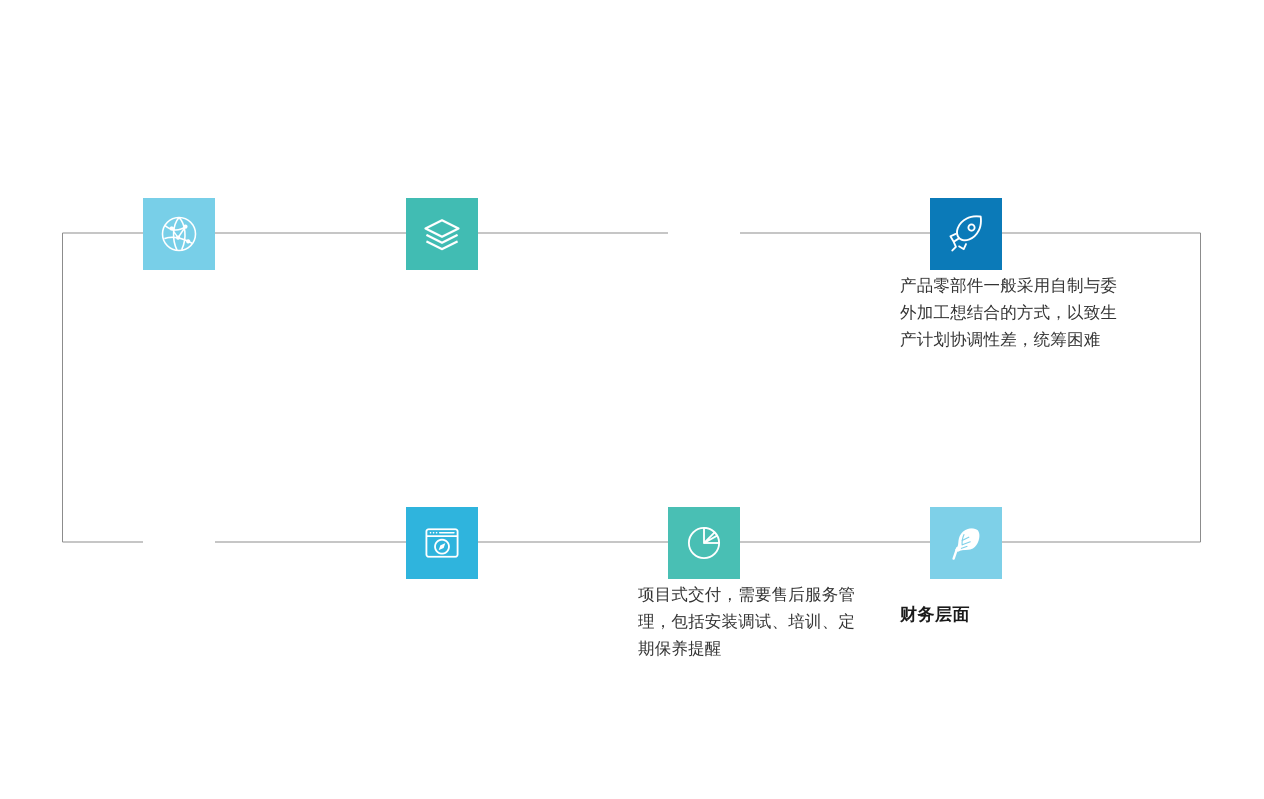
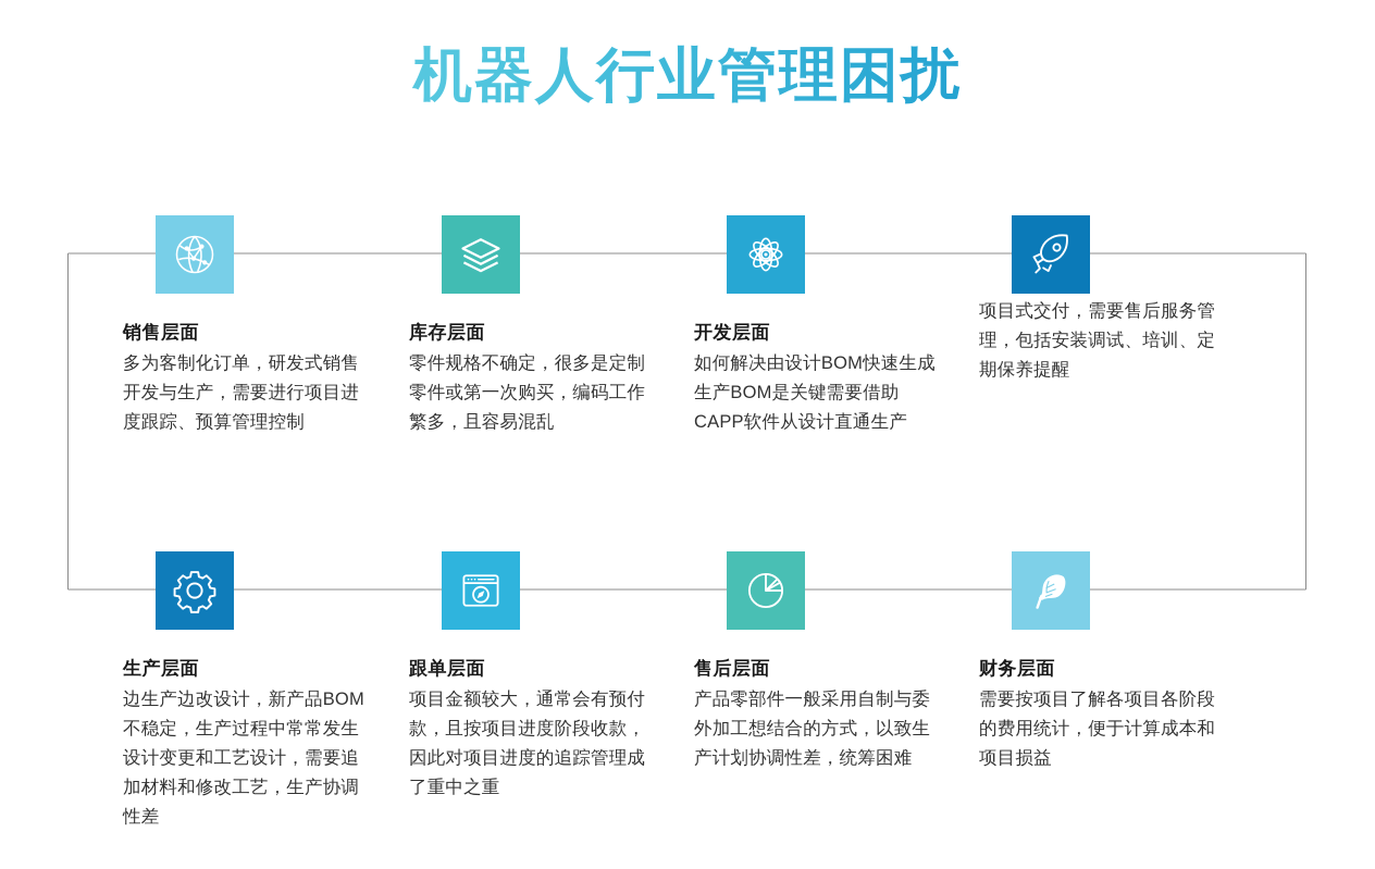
+ 机器人行业管理困扰
+ 销售层面
+ 多为客制化订单，研发式销售开发与生产，需要进行项目进度跟踪、预算管理控制
+ 库存层面
+ 零件规格不确定，很多是定制零件或第一次购买，编码工作繁多，且容易混乱
+ 开发层面
+ 如何解决由设计BOM快速生成生产BOM是关键需要借助CAPP软件从设计直通生产
- 产品零部件一般采用自制与委外加工想结合的方式，以致生产计划协调性差，统筹困难
+ 项目式交付，需要售后服务管理，包括安装调试、培训、定期保养提醒
+ 生产层面
+ 边生产边改设计，新产品BOM不稳定，生产过程中常常发生设计变更和工艺设计，需要追加材料和修改工艺，生产协调性差
+ 跟单层面
+ 项目金额较大，通常会有预付款，且按项目进度阶段收款，因此对项目进度的追踪管理成了重中之重
+ 售后层面
- 项目式交付，需要售后服务管理，包括安装调试、培训、定期保养提醒
+ 产品零部件一般采用自制与委外加工想结合的方式，以致生产计划协调性差，统筹困难
  财务层面
+ 需要按项目了解各项目各阶段的费用统计，便于计算成本和项目损益
